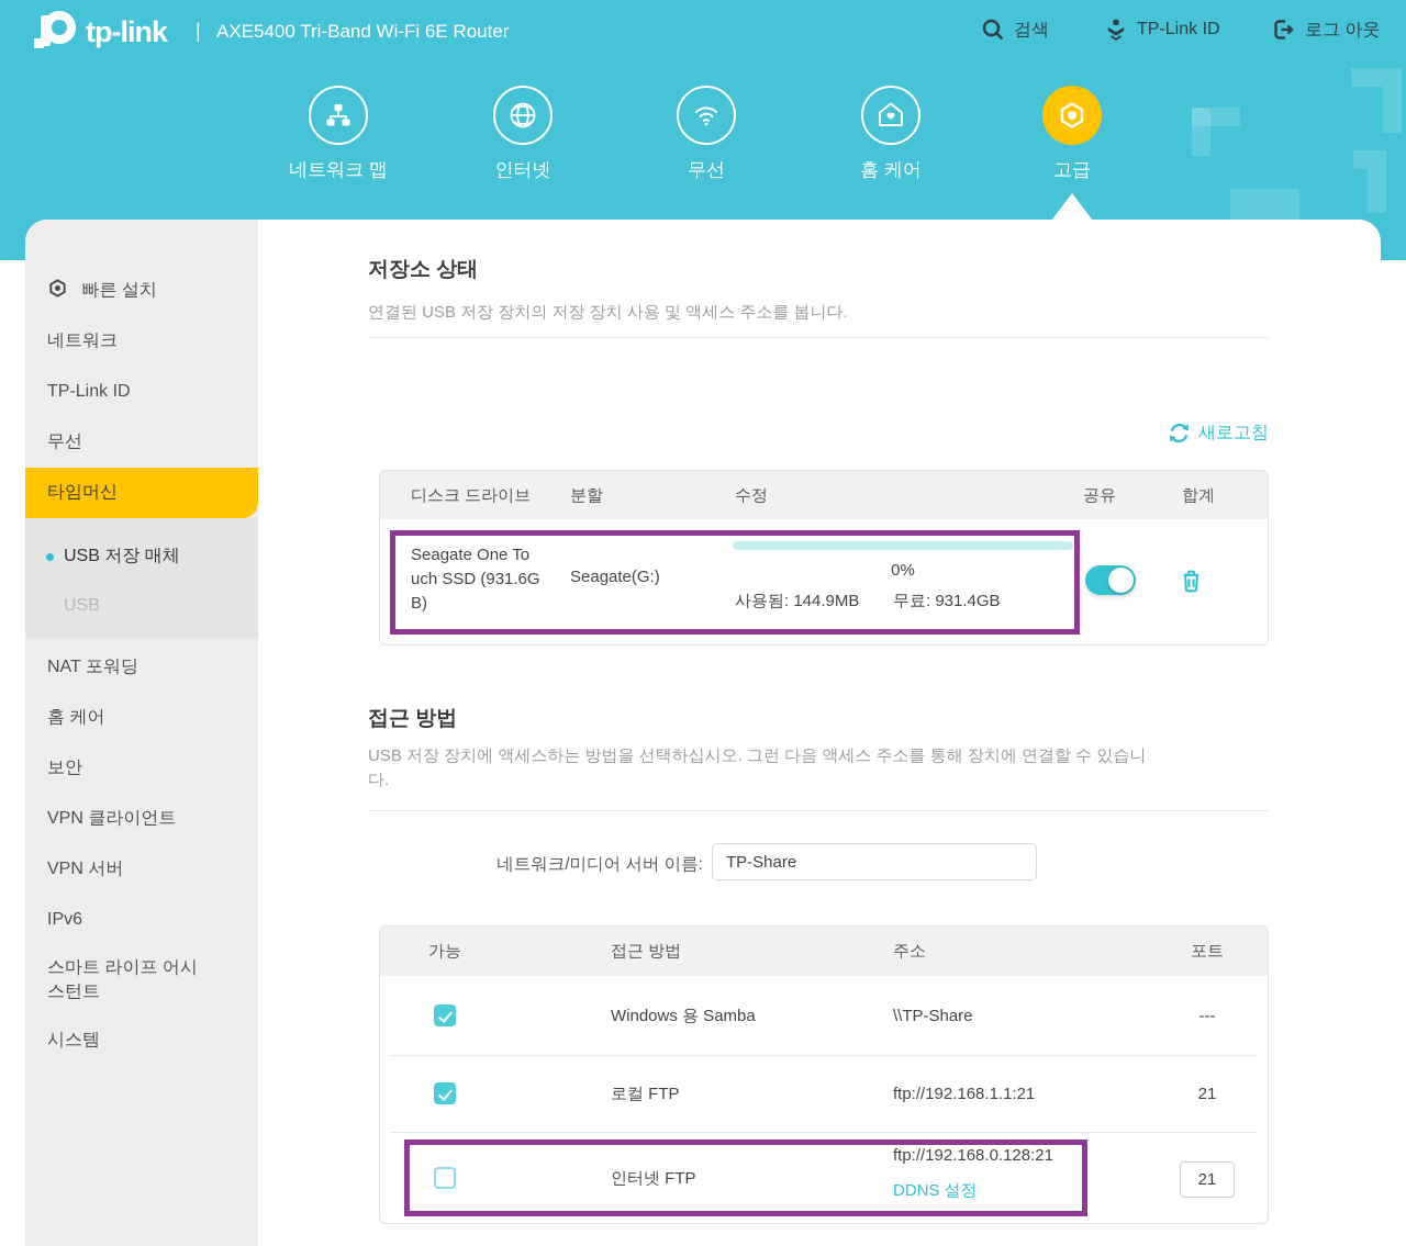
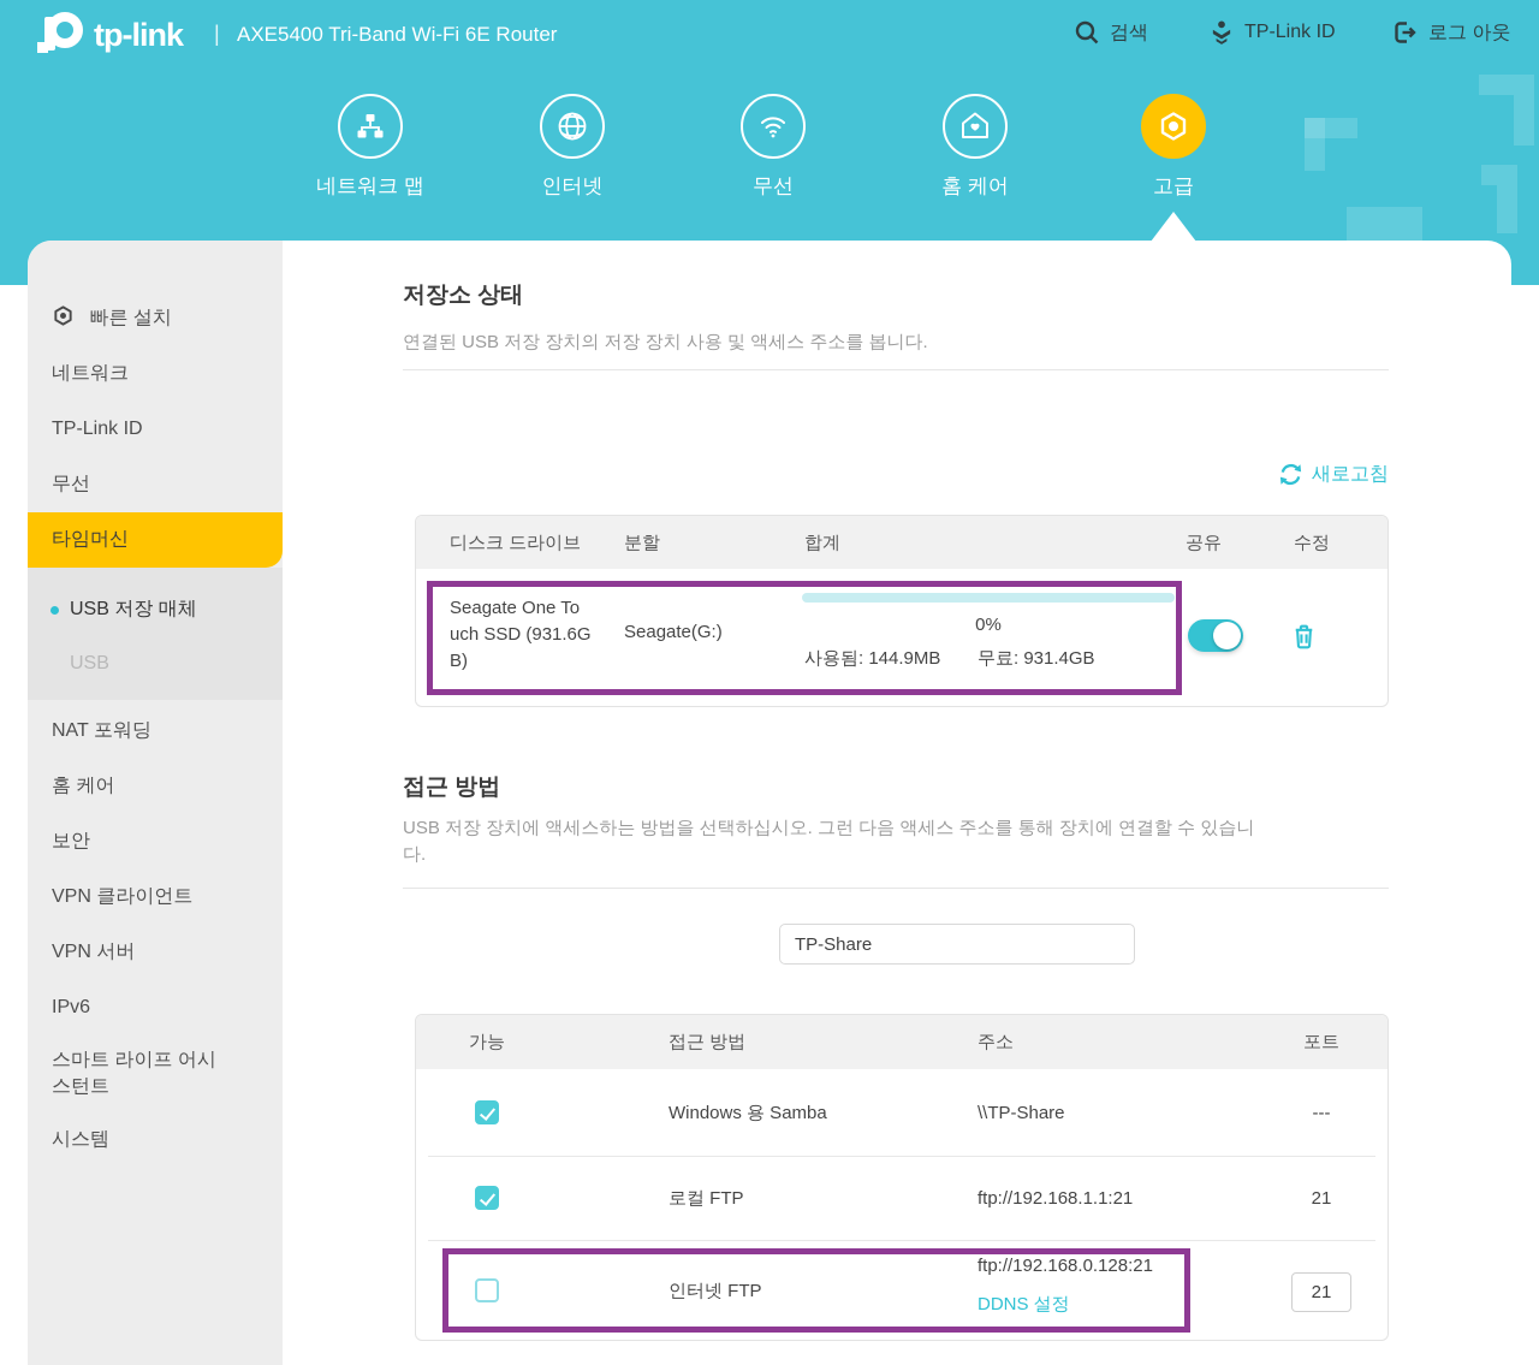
  tp-link
  |
  AXE5400 Tri-Band Wi-Fi 6E Router
  검색
  TP-Link ID
  로그 아웃
  네트워크 맵
  인터넷
  무선
  홈 케어
  고급
  빠른 설치
  네트워크
  TP-Link ID
  무선
  타임머신
  USB 저장 매체
  USB
  NAT 포워딩
  홈 케어
  보안
  VPN 클라이언트
  VPN 서버
  IPv6
  스마트 라이프 어시
  스턴트
  시스템
  저장소 상태
  연결된 USB 저장 장치의 저장 장치 사용 및 액세스 주소를 봅니다.
  새로고침
  디스크 드라이브
  분할
- 수정
+ 합계
  공유
- 합계
+ 수정
  Seagate One To
  uch SSD (931.6G
  B)
  Seagate(G:)
  0%
  사용됨: 144.9MB
  무료: 931.4GB
  접근 방법
  USB 저장 장치에 액세스하는 방법을 선택하십시오. 그런 다음 액세스 주소를 통해 장치에 연결할 수 있습니
  다.
- 네트워크/미디어 서버 이름:
  TP-Share
  가능
  접근 방법
  주소
  포트
  Windows 용 Samba
  \\TP-Share
  ---
  로컬 FTP
  ftp://192.168.1.1:21
  21
  인터넷 FTP
  ftp://192.168.0.128:21
  DDNS 설정
  21
